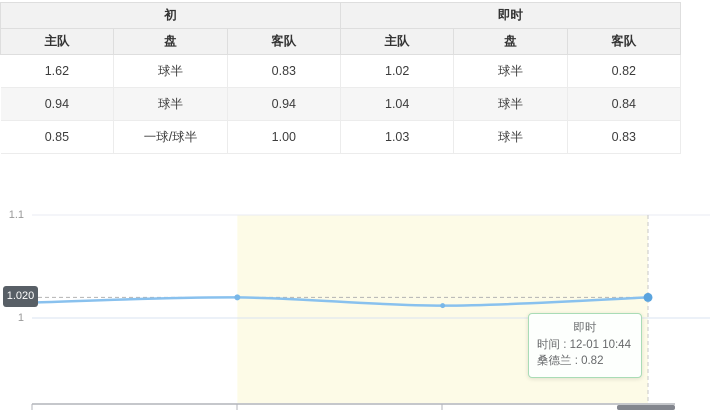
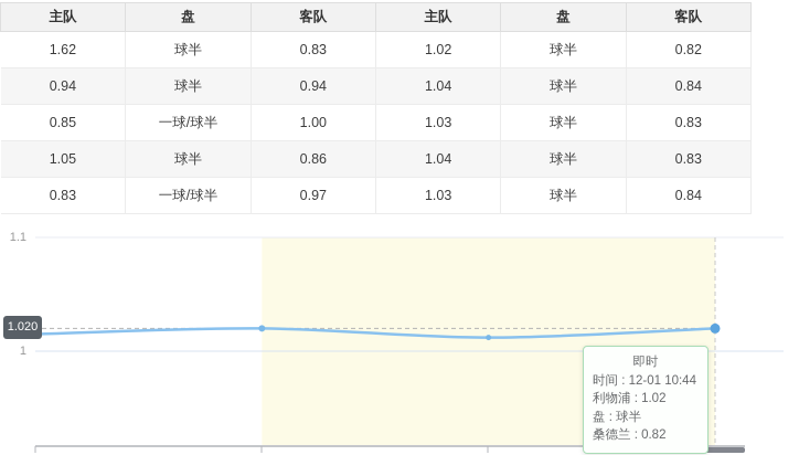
- 初	即时
  主队	盘	客队	主队	盘	客队
  1.62	球半	0.83	1.02	球半	0.82
  0.94	球半	0.94	1.04	球半	0.84
  0.85	一球/球半	1.00	1.03	球半	0.83
+ 1.05	球半	0.86	1.04	球半	0.83
+ 0.83	一球/球半	0.97	1.03	球半	0.84
  1.1
  1
  1.020
  即时
  时间 : 12-01 10:44
+ 利物浦 : 1.02
+ 盘 : 球半
  桑德兰 : 0.82
